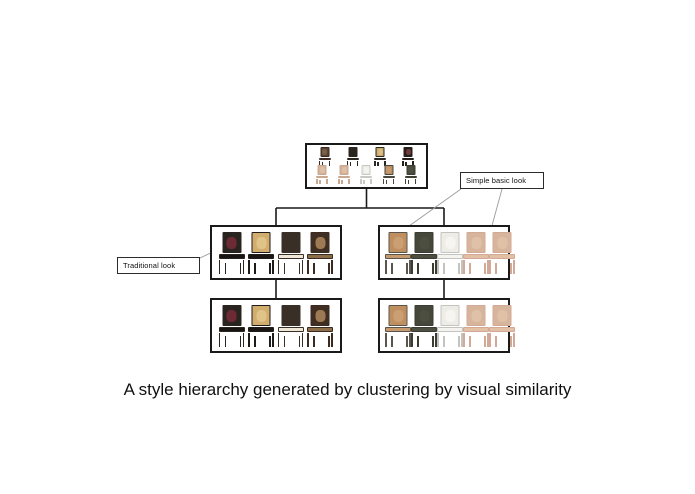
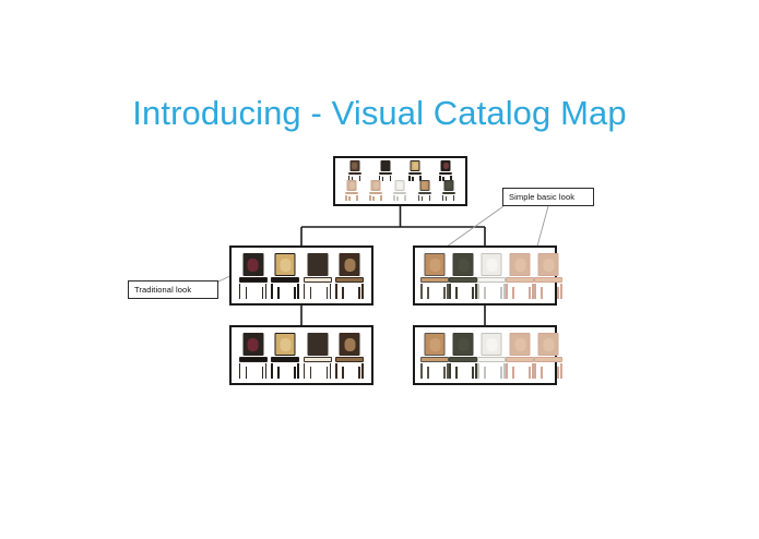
+ Introducing - Visual Catalog Map
  Traditional look
  Simple basic look
- A style hierarchy generated by clustering by visual similarity
